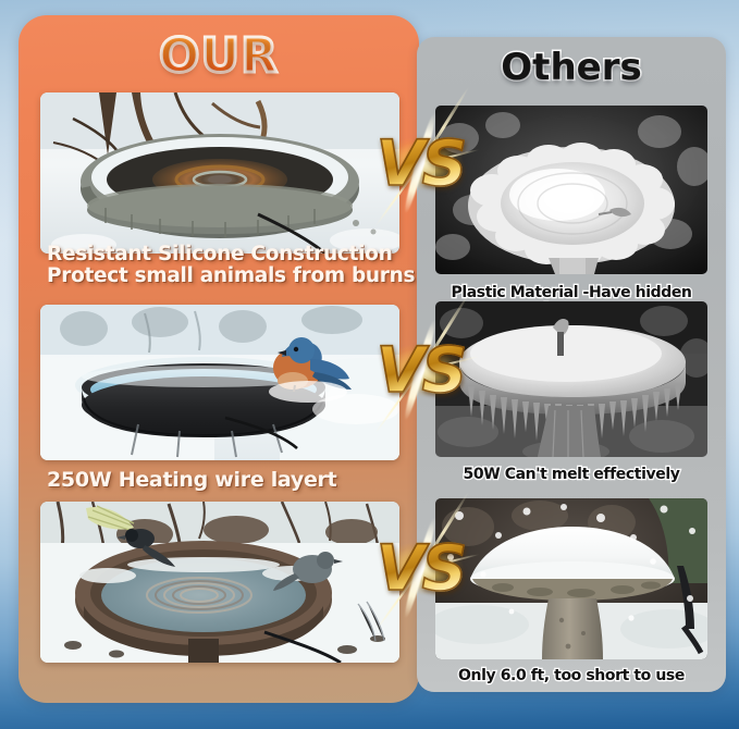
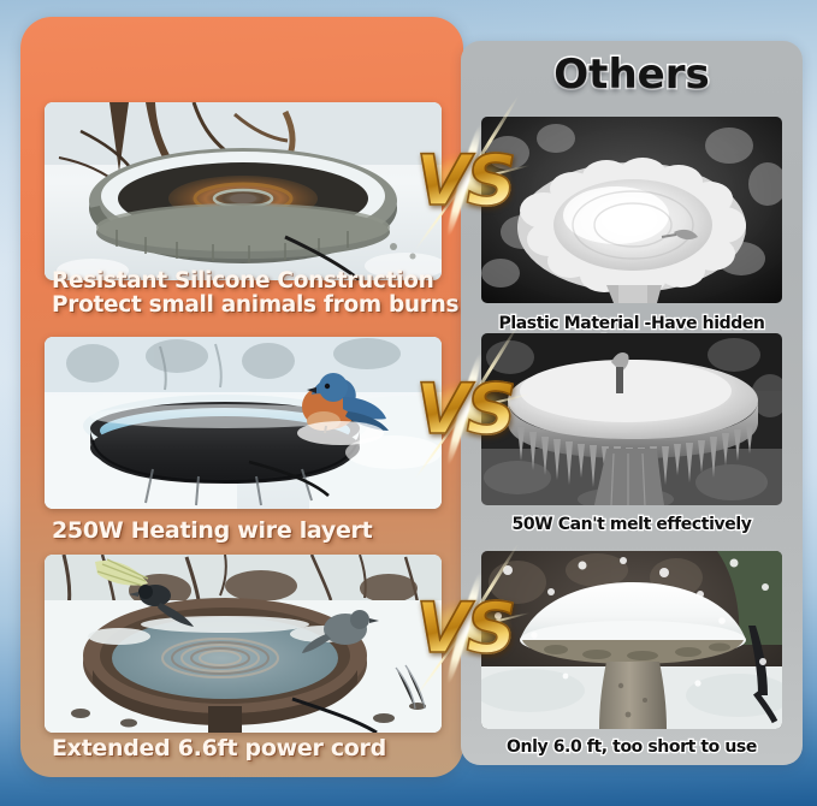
- OUR
  Resistant Silicone Construction
  Protect small animals from burns
  250W Heating wire layert
+ Extended 6.6ft power cord
  Others
  Plastic Material -Have hidden
  50W Can't melt effectively
  Only 6.0 ft, too short to use
  VS
  VS
  VS
